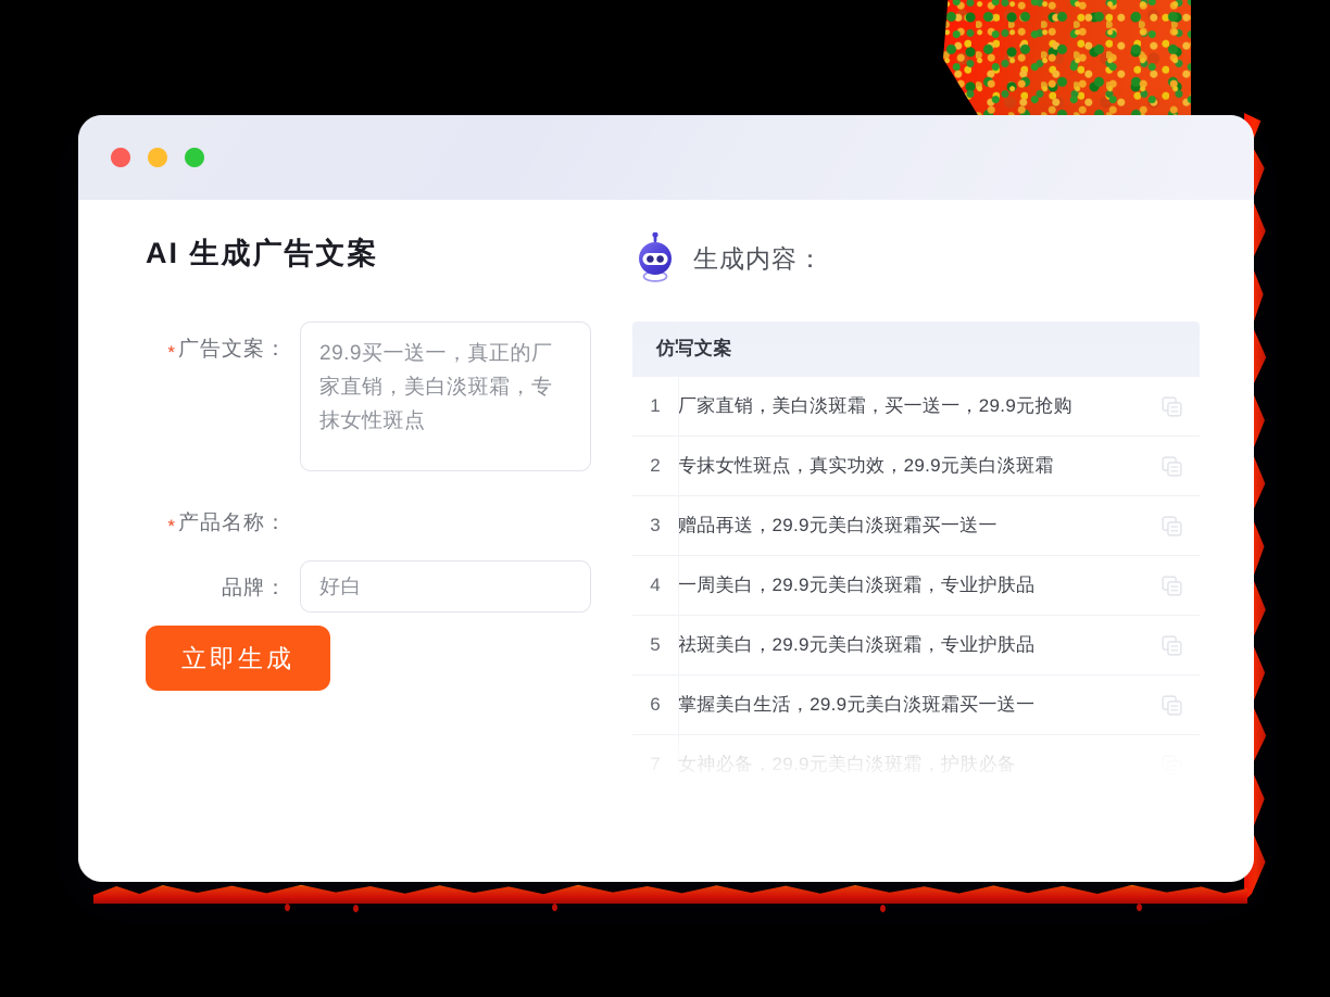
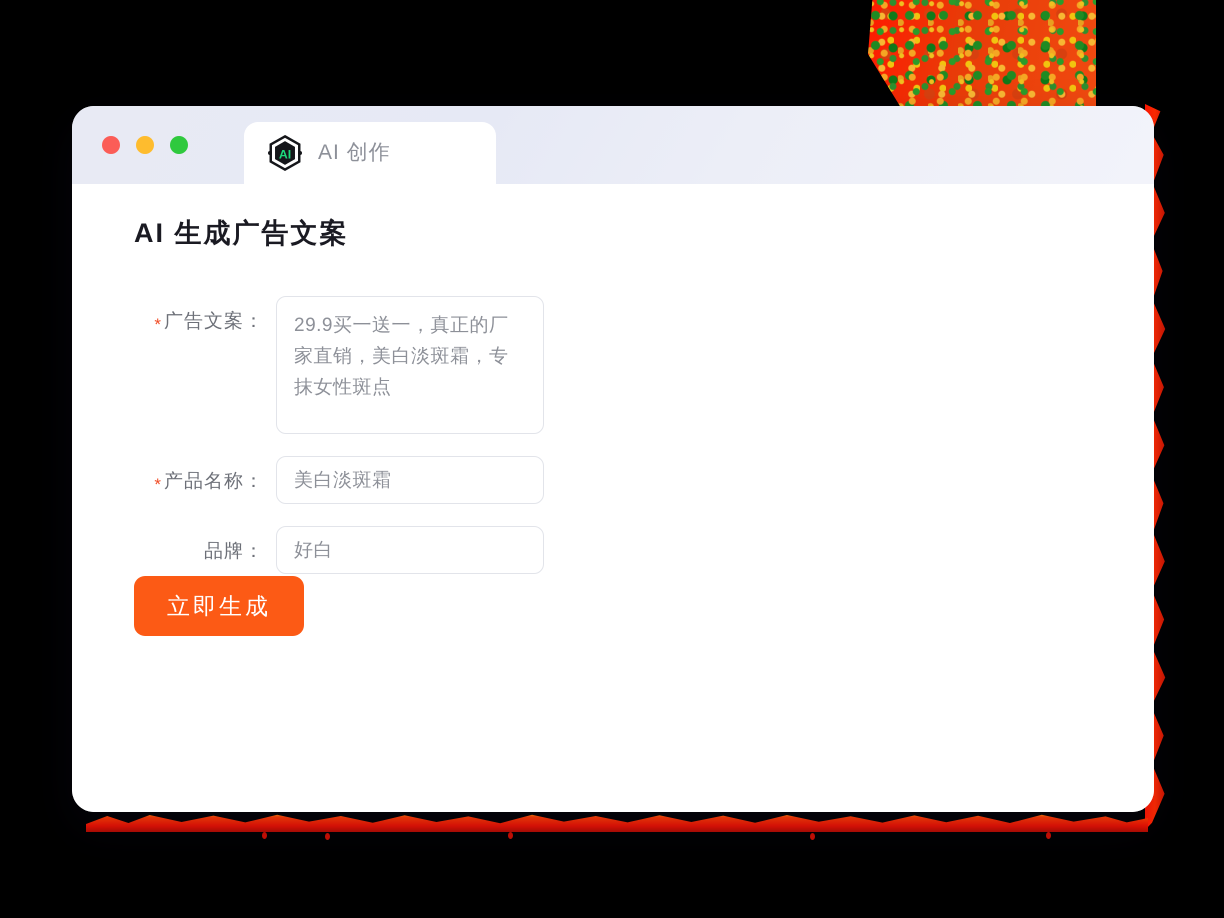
+ AI
+ AI 创作
  AI 生成广告文案
  *广告文案：
  29.9买一送一，真正的厂家直销，美白淡斑霜，专抹女性斑点
  *产品名称：
+ 美白淡斑霜
  品牌：
  好白
  立即生成
- 生成内容：
- 仿写文案
- 1
- 厂家直销，美白淡斑霜，买一送一，29.9元抢购
- 2
- 专抹女性斑点，真实功效，29.9元美白淡斑霜
- 3
- 赠品再送，29.9元美白淡斑霜买一送一
- 4
- 一周美白，29.9元美白淡斑霜，专业护肤品
- 5
- 祛斑美白，29.9元美白淡斑霜，专业护肤品
- 6
- 掌握美白生活，29.9元美白淡斑霜买一送一
